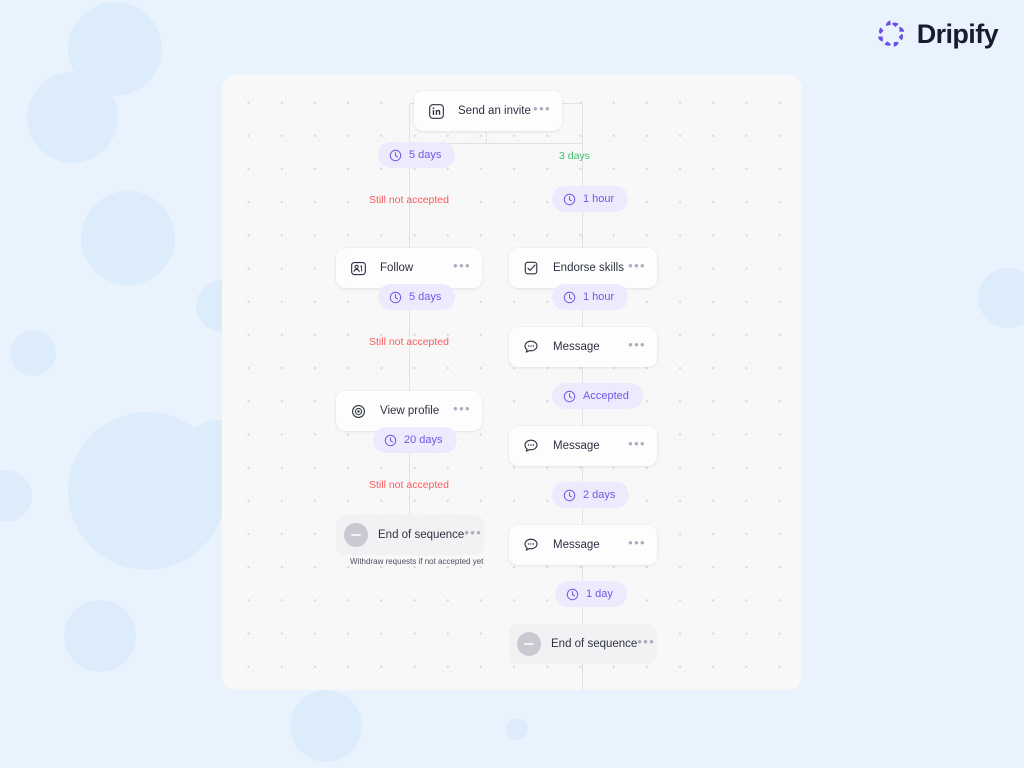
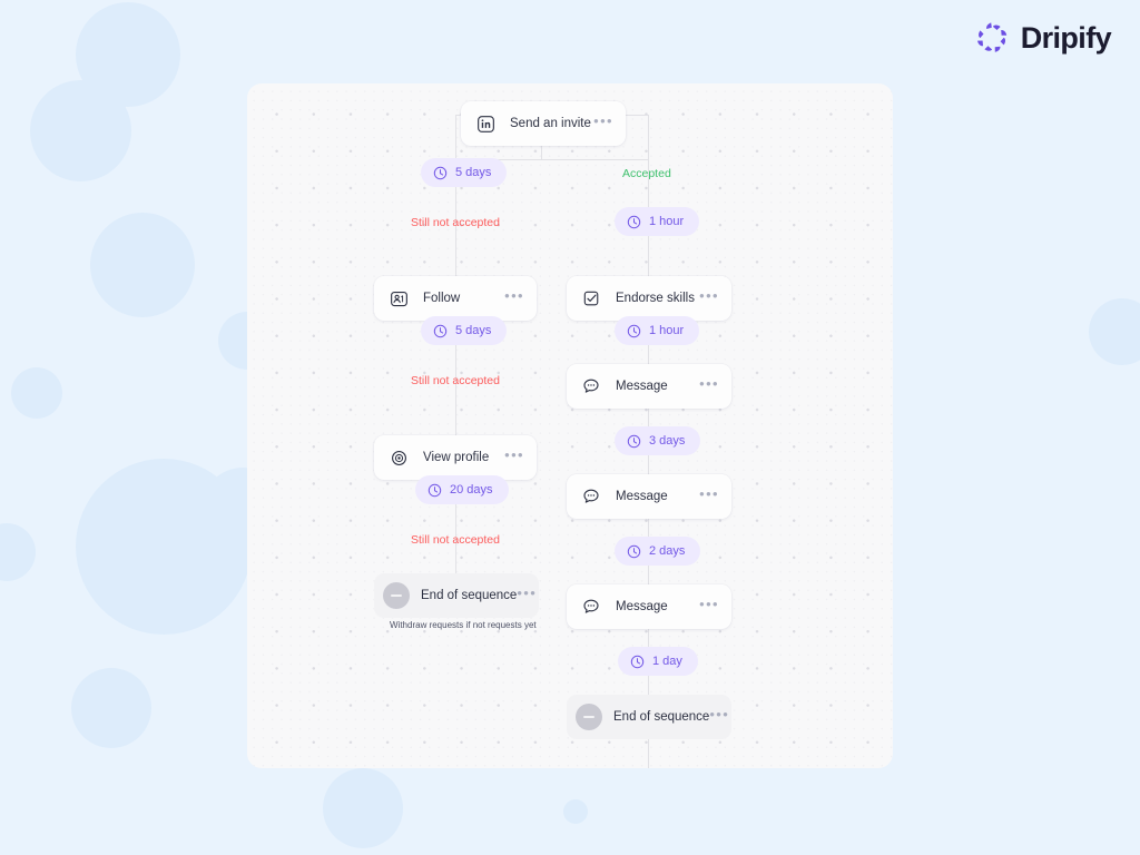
  Dripify
  Send an invite
  •••
  5 days
  Still not accepted
  Follow
  •••
  5 days
  Still not accepted
  View profile
  •••
  20 days
  Still not accepted
  End of sequence
  •••
- Withdraw requests if not accepted yet
+ Withdraw requests if not requests yet
- 3 days
+ Accepted
  1 hour
  Endorse skills
  •••
  1 hour
  Message
  •••
- Accepted
+ 3 days
  Message
  •••
  2 days
  Message
  •••
  1 day
  End of sequence
  •••
